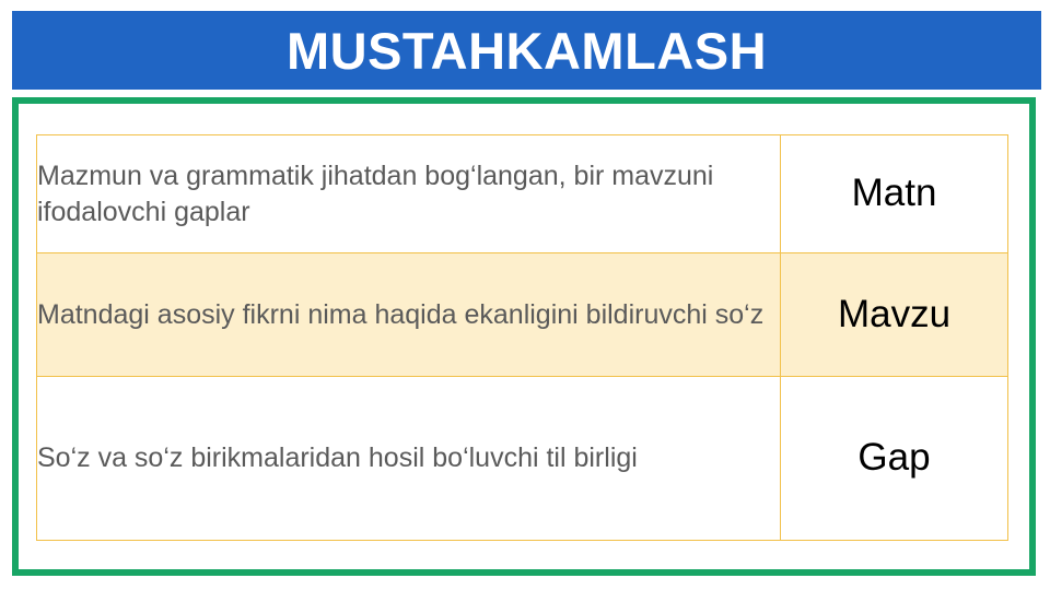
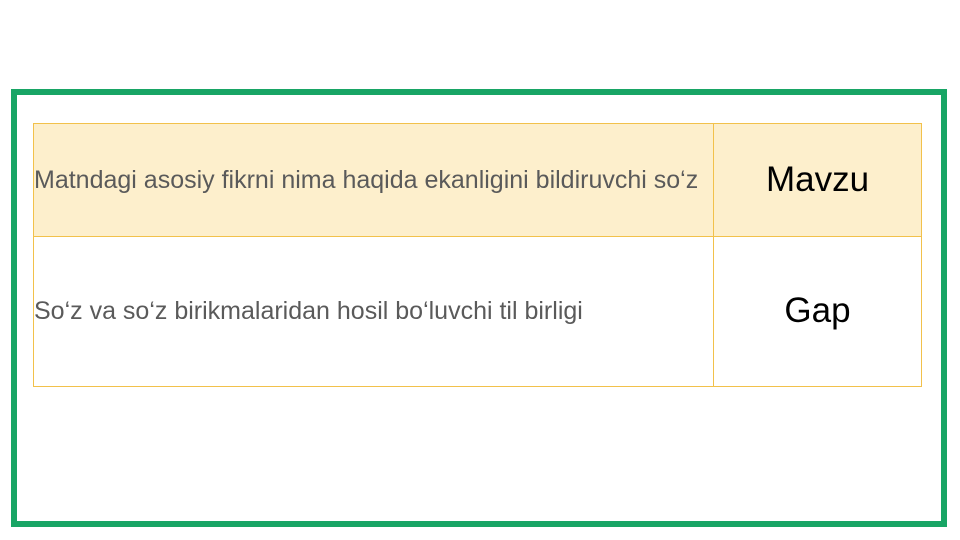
- MUSTAHKAMLASH
- Mazmun va grammatik jihatdan bog‘langan, bir mavzuni ifodalovchi gaplar	Matn
  Matndagi asosiy fikrni nima haqida ekanligini bildiruvchi so‘z	Mavzu
  So‘z va so‘z birikmalaridan hosil bo‘luvchi til birligi	Gap
